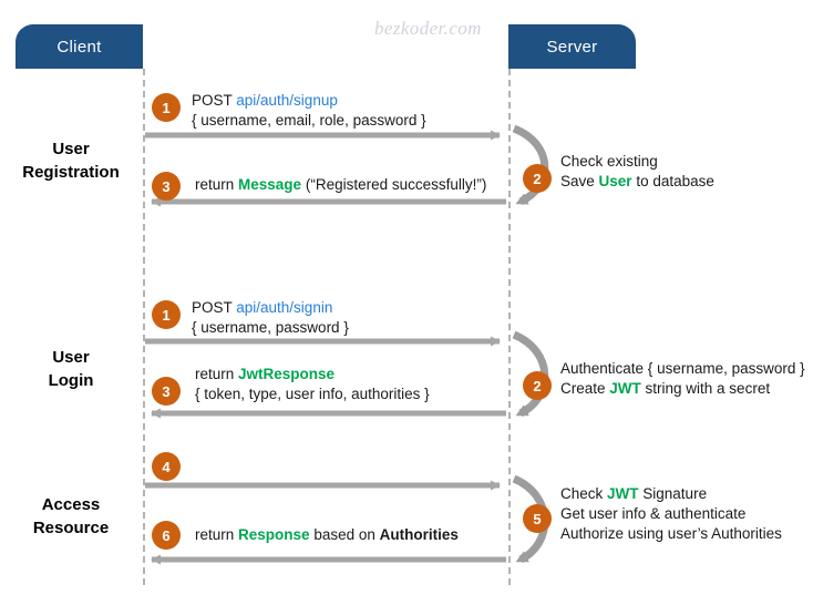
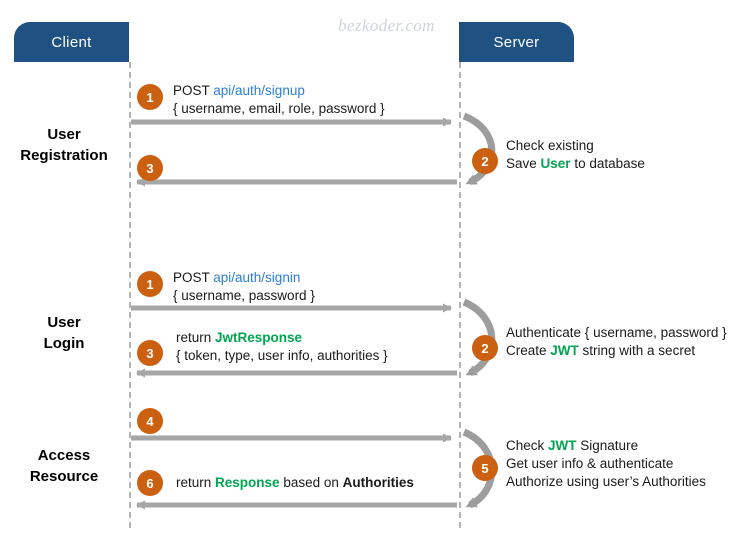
  bezkoder.com
  Client
  Server
  User
  Registration
  User
  Login
  Access
  Resource
  1
  POST api/auth/signup
  { username, email, role, password }
  2
  Check existing
  Save User to database
  3
- return Message (“Registered successfully!”)
  1
  POST api/auth/signin
  { username, password }
  2
  Authenticate { username, password }
  Create JWT string with a secret
  3
  return JwtResponse
  { token, type, user info, authorities }
  4
  5
  Check JWT Signature
  Get user info & authenticate
  Authorize using user’s Authorities
  6
  return Response based on Authorities
